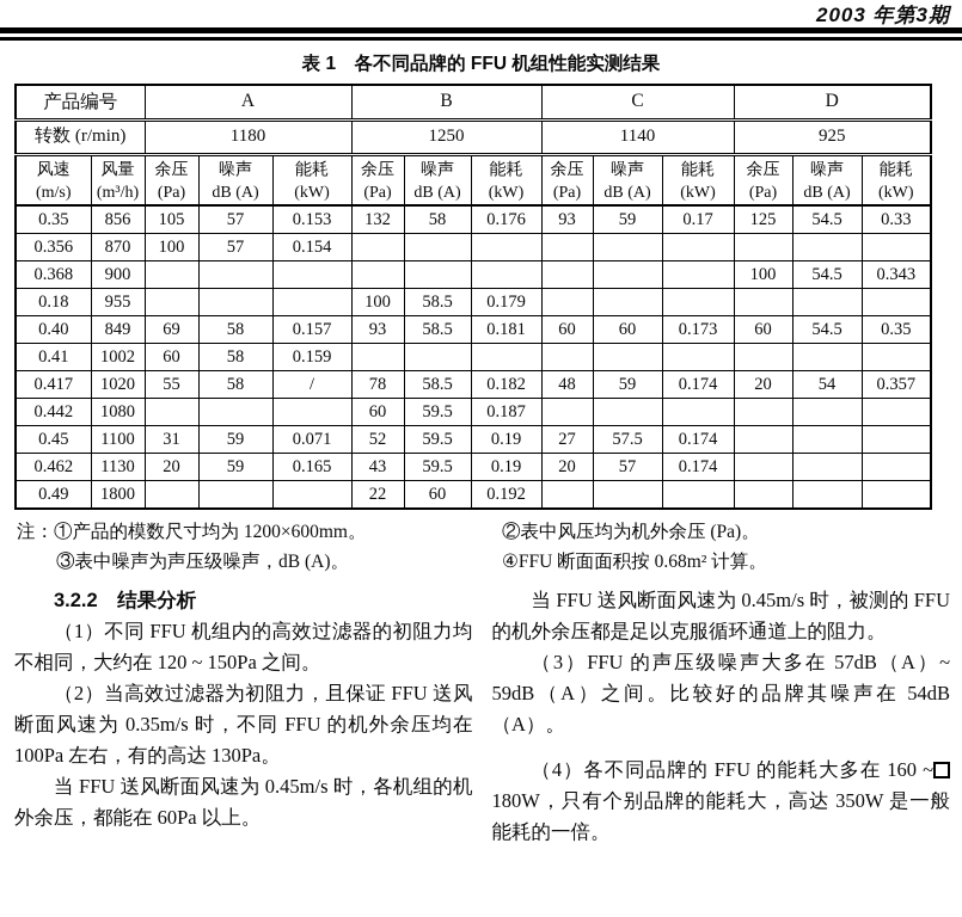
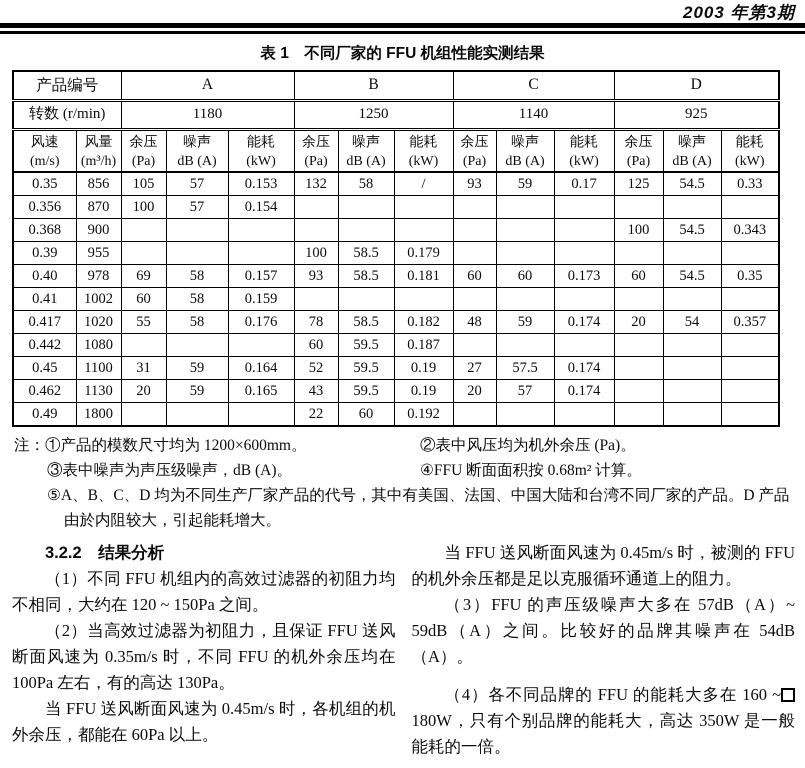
  2003 年第3期
- 表 1 各不同品牌的 FFU 机组性能实测结果
+ 表 1 不同厂家的 FFU 机组性能实测结果
  产品编号	A	B	C	D
  转数 (r/min)	1180	1250	1140	925
  风速 (m/s)	风量 (m³/h)	余压 (Pa)	噪声 dB (A)	能耗 (kW)	余压 (Pa)	噪声 dB (A)	能耗 (kW)	余压 (Pa)	噪声 dB (A)	能耗 (kW)	余压 (Pa)	噪声 dB (A)	能耗 (kW)
- 0.35	856	105	57	0.153	132	58	0.176	93	59	0.17	125	54.5	0.33
+ 0.35	856	105	57	0.153	132	58	/	93	59	0.17	125	54.5	0.33
  0.356	870	100	57	0.154
  0.368	900										100	54.5	0.343
- 0.18	955				100	58.5	0.179
+ 0.39	955				100	58.5	0.179
- 0.40	849	69	58	0.157	93	58.5	0.181	60	60	0.173	60	54.5	0.35
+ 0.40	978	69	58	0.157	93	58.5	0.181	60	60	0.173	60	54.5	0.35
  0.41	1002	60	58	0.159
- 0.417	1020	55	58	/	78	58.5	0.182	48	59	0.174	20	54	0.357
+ 0.417	1020	55	58	0.176	78	58.5	0.182	48	59	0.174	20	54	0.357
  0.442	1080				60	59.5	0.187
- 0.45	1100	31	59	0.071	52	59.5	0.19	27	57.5	0.174
+ 0.45	1100	31	59	0.164	52	59.5	0.19	27	57.5	0.174
  0.462	1130	20	59	0.165	43	59.5	0.19	20	57	0.174
  0.49	1800				22	60	0.192
  注：①产品的模数尺寸均为 1200×600mm。
  ②表中风压均为机外余压 (Pa)。
  ③表中噪声为声压级噪声，dB (A)。
  ④FFU 断面面积按 0.68m² 计算。
+ ⑤A、B、C、D 均为不同生产厂家产品的代号，其中有美国、法国、中国大陆和台湾不同厂家的产品。D 产品由於内阻较大，引起能耗增大。
  3.2.2 结果分析
  （1）不同 FFU 机组内的高效过滤器的初阻力均不相同，大约在 120 ~ 150Pa 之间。
  （2）当高效过滤器为初阻力，且保证 FFU 送风断面风速为 0.35m/s 时，不同 FFU 的机外余压均在 100Pa 左右，有的高达 130Pa。
  当 FFU 送风断面风速为 0.45m/s 时，各机组的机外余压，都能在 60Pa 以上。
  当 FFU 送风断面风速为 0.45m/s 时，被测的 FFU 的机外余压都是足以克服循环通道上的阻力。
  （3）FFU 的声压级噪声大多在 57dB（A）~ 59dB（A）之间。比较好的品牌其噪声在 54dB（A）。
  （4）各不同品牌的 FFU 的能耗大多在 160 ~ 180W，只有个别品牌的能耗大，高达 350W 是一般能耗的一倍。
